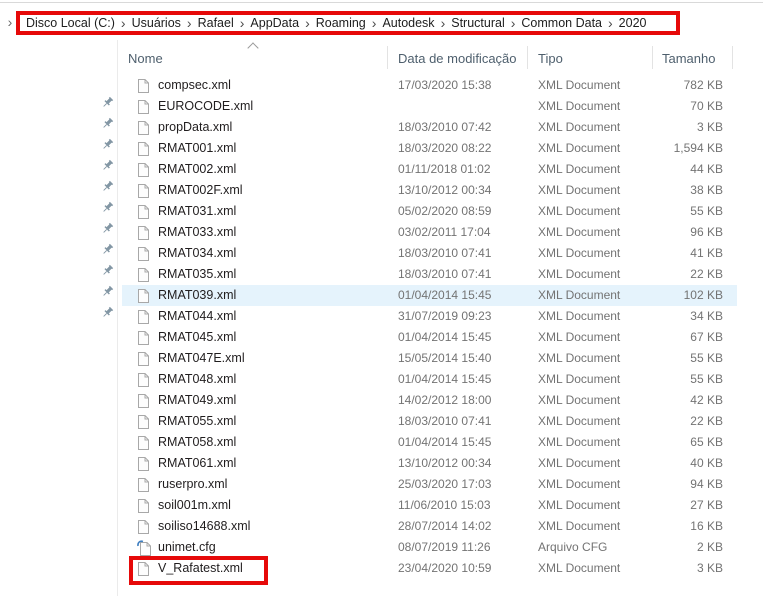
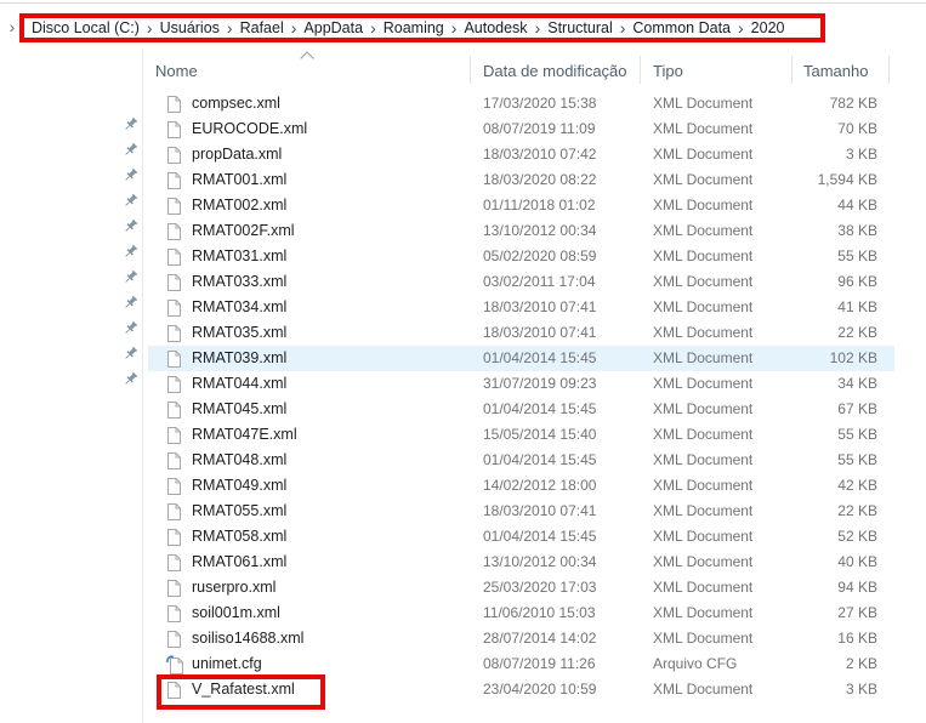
  ›
  Disco Local (C:)
  ›
  Usuários
  ›
  Rafael
  ›
  AppData
  ›
  Roaming
  ›
  Autodesk
  ›
  Structural
  ›
  Common Data
  ›
  2020
  Nome
  Data de modificação
  Tipo
  Tamanho
  compsec.xml
  17/03/2020 15:38
  XML Document
  782 KB
  EUROCODE.xml
+ 08/07/2019 11:09
  XML Document
  70 KB
  propData.xml
  18/03/2010 07:42
  XML Document
  3 KB
  RMAT001.xml
  18/03/2020 08:22
  XML Document
  1,594 KB
  RMAT002.xml
  01/11/2018 01:02
  XML Document
  44 KB
  RMAT002F.xml
  13/10/2012 00:34
  XML Document
  38 KB
  RMAT031.xml
  05/02/2020 08:59
  XML Document
  55 KB
  RMAT033.xml
  03/02/2011 17:04
  XML Document
  96 KB
  RMAT034.xml
  18/03/2010 07:41
  XML Document
  41 KB
  RMAT035.xml
  18/03/2010 07:41
  XML Document
  22 KB
  RMAT039.xml
  01/04/2014 15:45
  XML Document
  102 KB
  RMAT044.xml
  31/07/2019 09:23
  XML Document
  34 KB
  RMAT045.xml
  01/04/2014 15:45
  XML Document
  67 KB
  RMAT047E.xml
  15/05/2014 15:40
  XML Document
  55 KB
  RMAT048.xml
  01/04/2014 15:45
  XML Document
  55 KB
  RMAT049.xml
  14/02/2012 18:00
  XML Document
  42 KB
  RMAT055.xml
  18/03/2010 07:41
  XML Document
  22 KB
  RMAT058.xml
  01/04/2014 15:45
  XML Document
- 65 KB
+ 52 KB
  RMAT061.xml
  13/10/2012 00:34
  XML Document
  40 KB
  ruserpro.xml
  25/03/2020 17:03
  XML Document
  94 KB
  soil001m.xml
  11/06/2010 15:03
  XML Document
  27 KB
  soiliso14688.xml
  28/07/2014 14:02
  XML Document
  16 KB
  unimet.cfg
  08/07/2019 11:26
  Arquivo CFG
  2 KB
  V_Rafatest.xml
  23/04/2020 10:59
  XML Document
  3 KB
